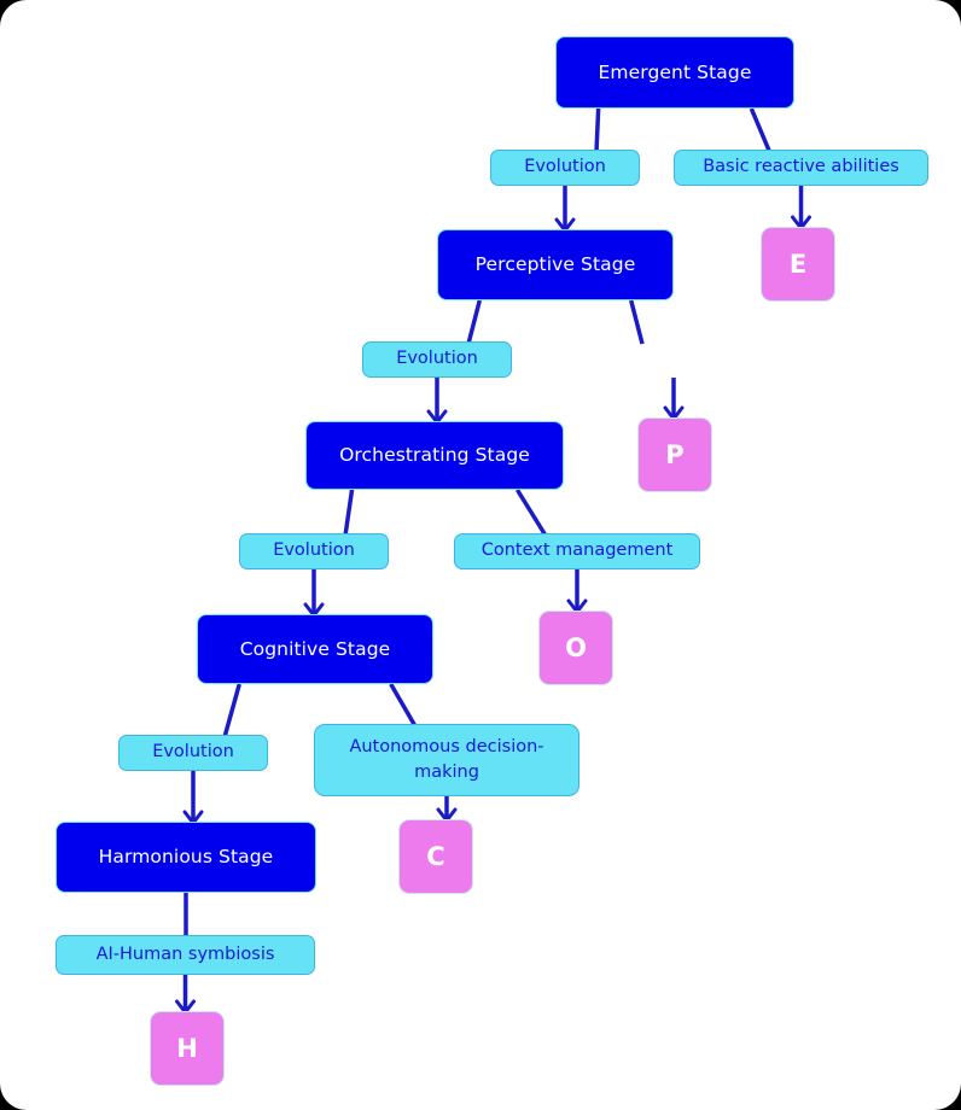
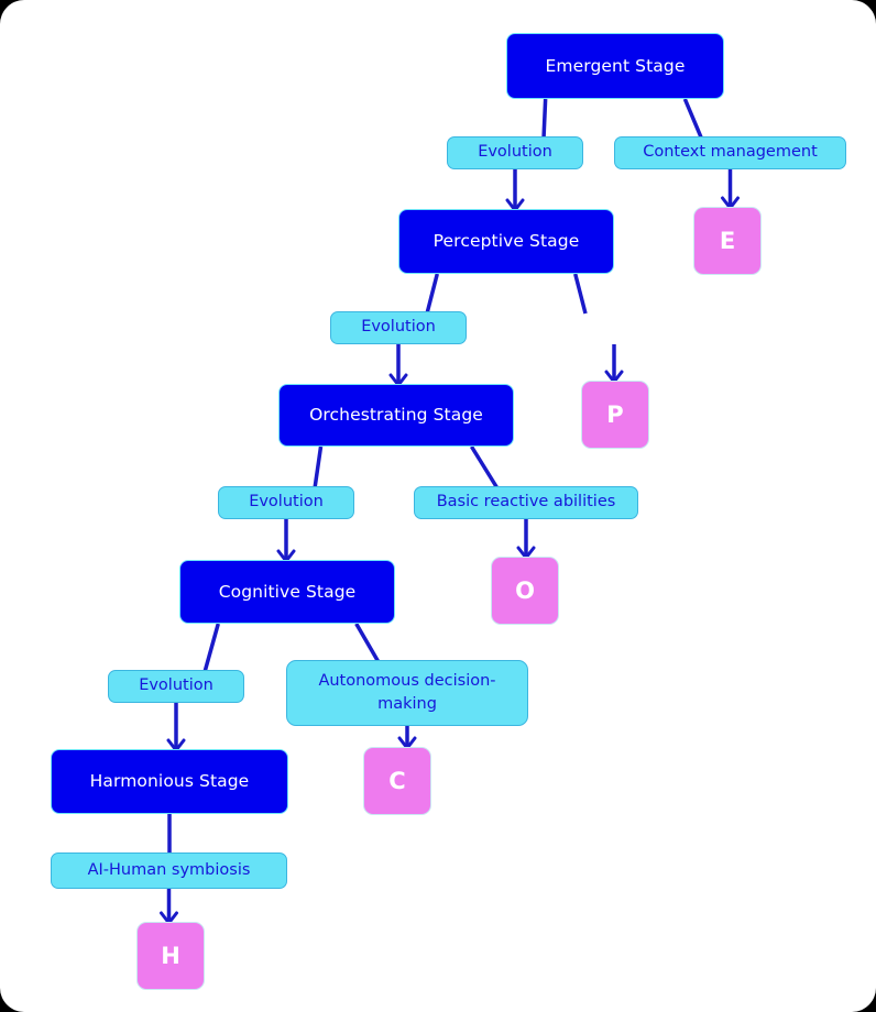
  Emergent Stage
  Perceptive Stage
  Orchestrating Stage
  Cognitive Stage
  Harmonious Stage
  Evolution
- Basic reactive abilities
+ Context management
  Evolution
  Evolution
- Context management
+ Basic reactive abilities
  Evolution
  Autonomous decision-making
  AI-Human symbiosis
  E
  P
  O
  C
  H
